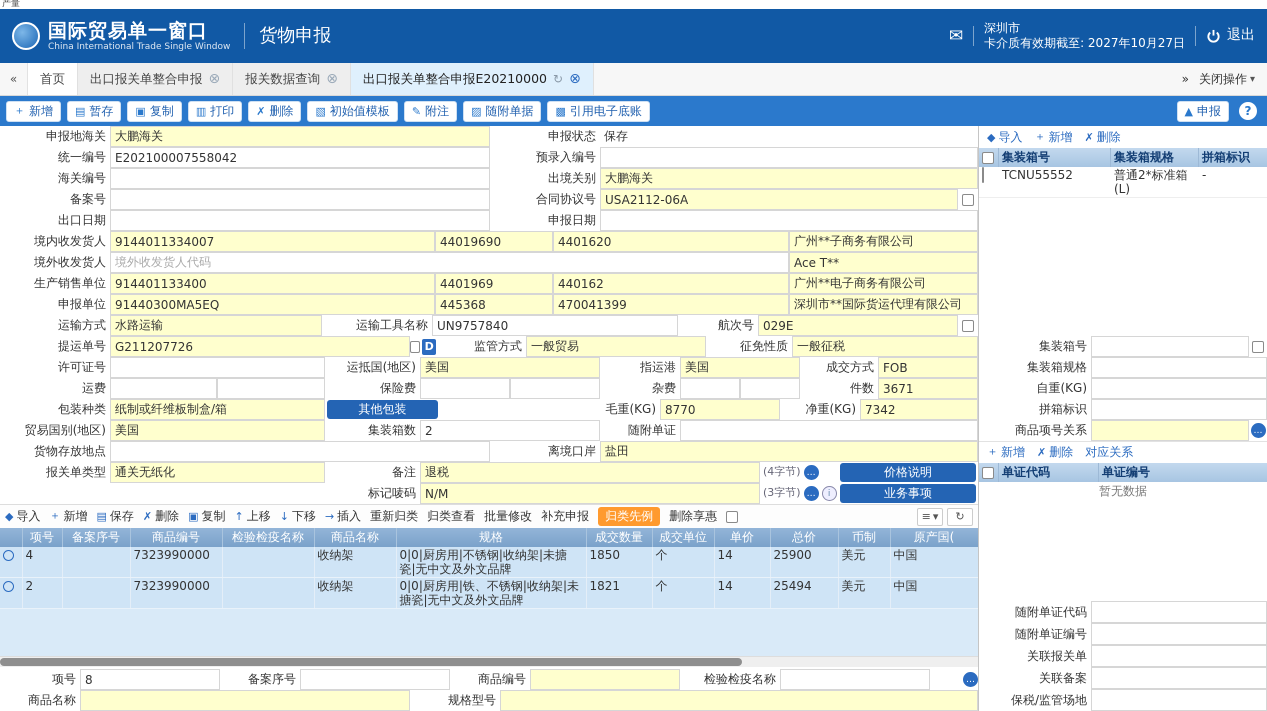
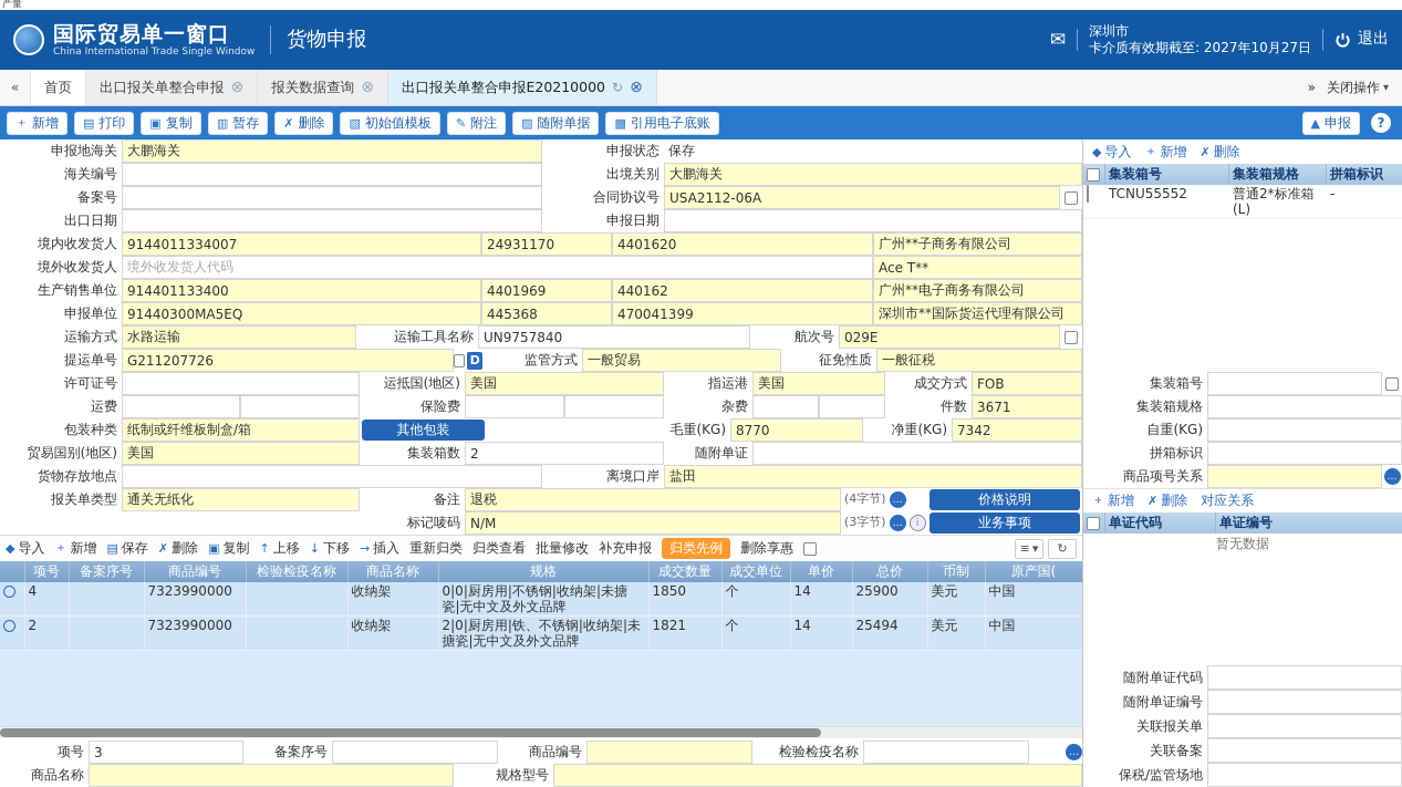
  产量
  国际贸易单一窗口
  China International Trade Single Window
  货物申报
  ✉
  深圳市
  卡介质有效期截至: 2027年10月27日
  退出
  «
  首页
  出口报关单整合申报
  ⊗
  报关数据查询
  ⊗
  出口报关单整合申报E20210000
  ↻
  ⊗
  »
  关闭操作
  ▾
  ＋
  新增
  ▤
- 暂存
+ 打印
  ▣
  复制
  ▥
- 打印
+ 暂存
  ✗
  删除
  ▧
  初始值模板
  ✎
  附注
  ▨
  随附单据
  ▩
  引用电子底账
  ▲
  申报
  ?
  申报地海关
  大鹏海关
  申报状态
  保存
- 统一编号
- E202100007558042
- 预录入编号
  海关编号
  出境关别
  大鹏海关
  备案号
  合同协议号
  USA2112-06A
  出口日期
  申报日期
  境内收发货人
  9144011334007
- 44019690
+ 24931170
  4401620
  广州**子商务有限公司
  境外收发货人
  境外收发货人代码
  Ace T**
  生产销售单位
  914401133400
  4401969
  440162
  广州**电子商务有限公司
  申报单位
  91440300MA5EQ
  445368
  470041399
  深圳市**国际货运代理有限公司
  运输方式
  水路运输
  运输工具名称
  UN9757840
  航次号
  029E
  提运单号
  G211207726
  D
  监管方式
  一般贸易
  征免性质
  一般征税
  许可证号
  运抵国(地区)
  美国
  指运港
  美国
  成交方式
  FOB
  运费
  保险费
  杂费
  件数
  3671
  包装种类
  纸制或纤维板制盒/箱
  其他包装
  毛重(KG)
  8770
  净重(KG)
  7342
  贸易国别(地区)
  美国
  集装箱数
  2
  随附单证
  货物存放地点
  离境口岸
  盐田
  报关单类型
  通关无纸化
  备注
  退税
  (4字节)
  …
  价格说明
  标记唛码
  N/M
  (3字节)
  …
  i
  业务事项
  ◆
  导入
  ＋
  新增
  ▤
  保存
  ✗
  删除
  ▣
  复制
  ↑
  上移
  ↓
  下移
  →
  插入
  重新归类
  归类查看
  批量修改
  补充申报
  归类先例
  删除享惠
  ≡
  ▾
  ↻
  	项号	备案序号	商品编号	检验检疫名称	商品名称	规格	成交数量	成交单位	单价	总价	币制	原产国(
  	4		7323990000		收纳架	0|0|厨房用|不锈钢|收纳架|未搪瓷|无中文及外文品牌	1850	个	14	25900	美元	中国
- 	2		7323990000		收纳架	0|0|厨房用|铁、不锈钢|收纳架|未搪瓷|无中文及外文品牌	1821	个	14	25494	美元	中国
+ 	2		7323990000		收纳架	2|0|厨房用|铁、不锈钢|收纳架|未搪瓷|无中文及外文品牌	1821	个	14	25494	美元	中国
  项号
- 8
+ 3
  备案序号
  商品编号
  检验检疫名称
  …
  商品名称
  规格型号
  ◆
  导入
  ＋
  新增
  ✗
  删除
  集装箱号
  集装箱规格
  拼箱标识
  TCNU55552
  普通2*标准箱 (L)
  -
  集装箱号
  集装箱规格
  自重(KG)
  拼箱标识
  商品项号关系
  …
  ＋
  新增
  ✗
  删除
  对应关系
  单证代码
  单证编号
  暂无数据
  随附单证代码
  随附单证编号
  关联报关单
  关联备案
  保税/监管场地
